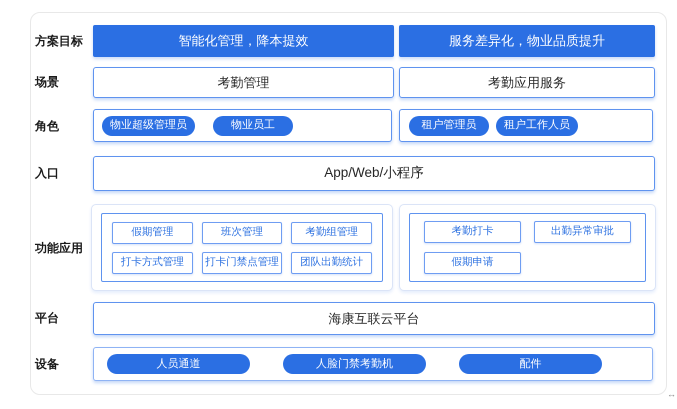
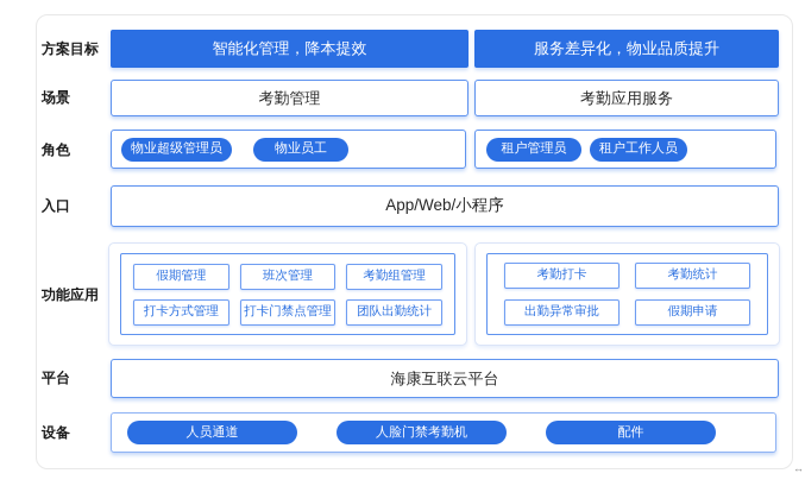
  方案目标
  场景
  角色
  入口
  功能应用
  平台
  设备
  智能化管理，降本提效
  服务差异化，物业品质提升
  考勤管理
  考勤应用服务
  物业超级管理员
  物业员工
  租户管理员
  租户工作人员
  App/Web/小程序
  假期管理
  班次管理
  考勤组管理
  打卡方式管理
  打卡门禁点管理
  团队出勤统计
  考勤打卡
+ 考勤统计
  出勤异常审批
  假期申请
  海康互联云平台
  人员通道
  人脸门禁考勤机
  配件
  ↔
